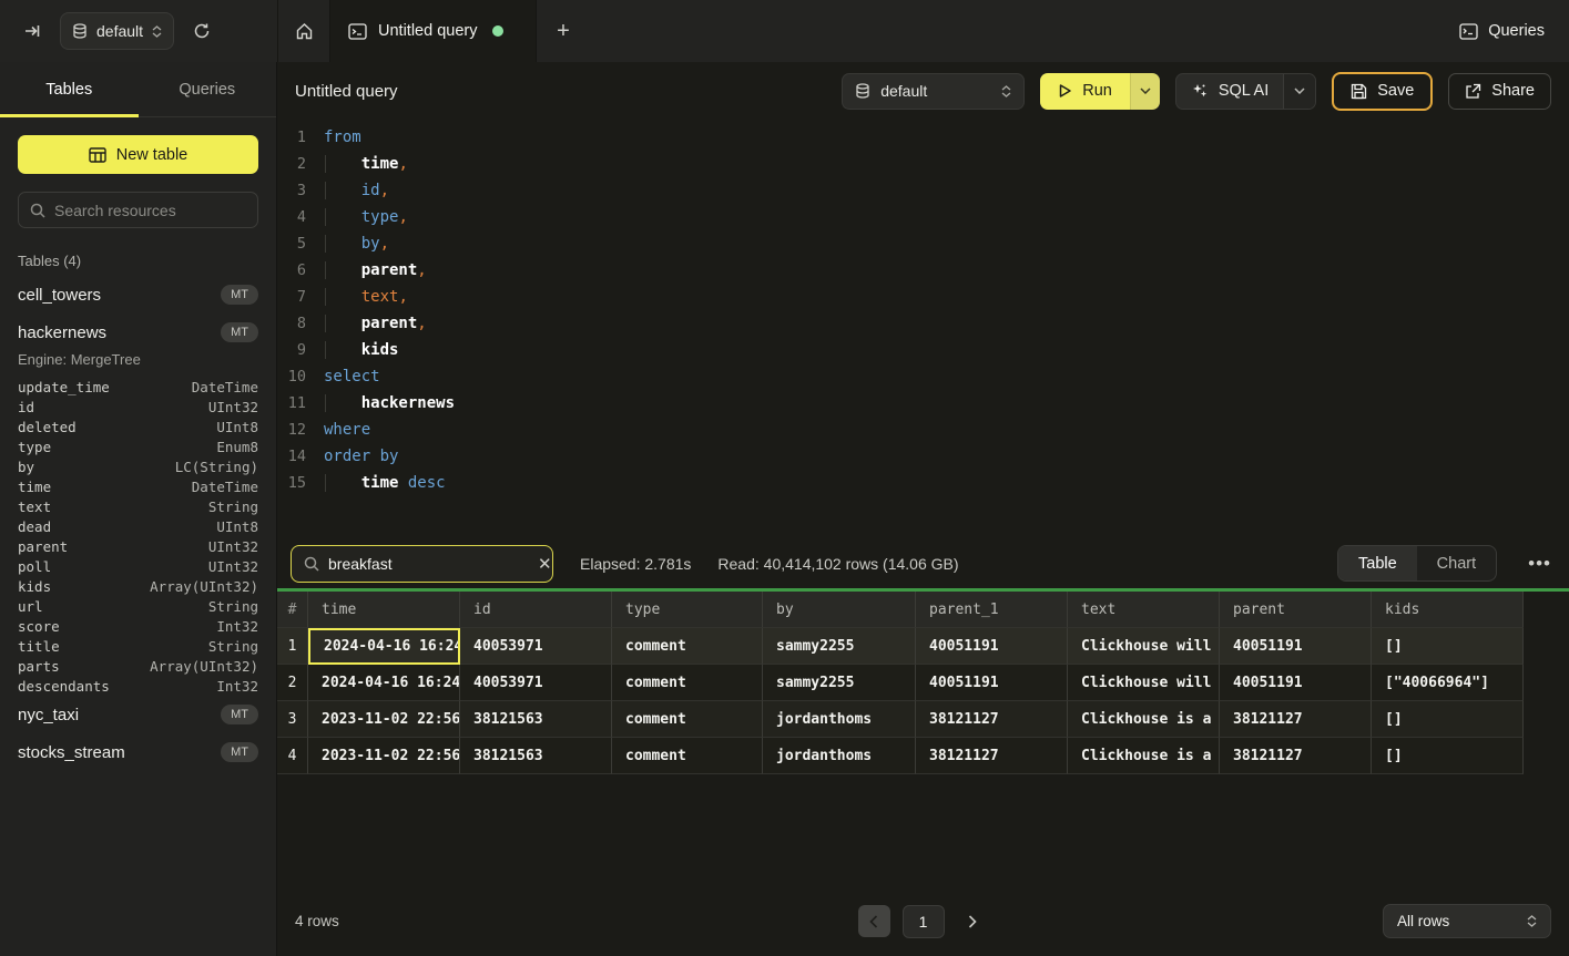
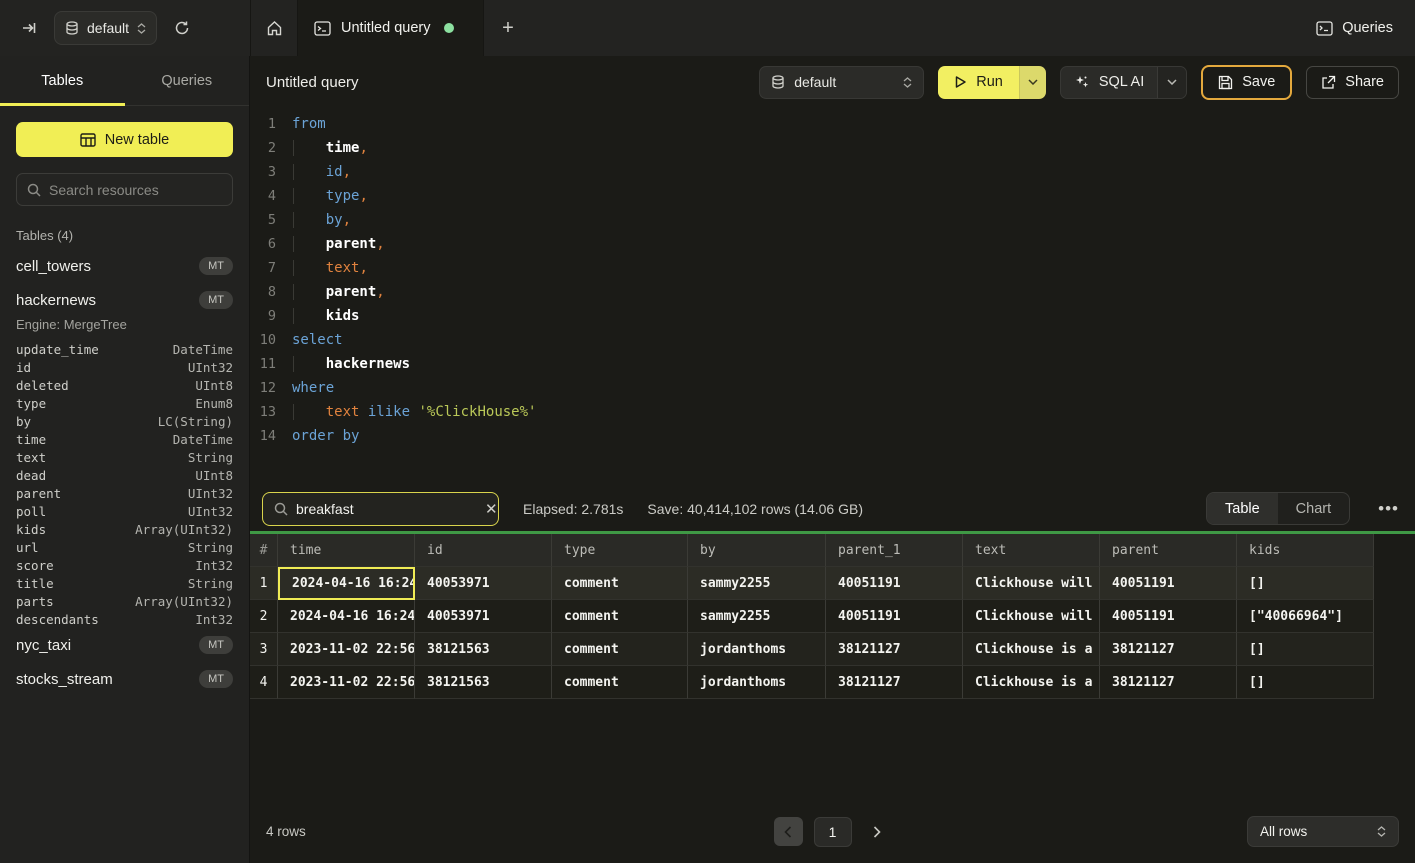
  default
  Untitled query
  +
  Queries
  Tables
  Queries
  New table
  Search resources
  Tables (4)
  cell_towers
  MT
  hackernews
  MT
  Engine: MergeTree
  update_time
  DateTime
  id
  UInt32
  deleted
  UInt8
  type
  Enum8
  by
  LC(String)
  time
  DateTime
  text
  String
  dead
  UInt8
  parent
  UInt32
  poll
  UInt32
  kids
  Array(UInt32)
  url
  String
  score
  Int32
  title
  String
  parts
  Array(UInt32)
  descendants
  Int32
  nyc_taxi
  MT
  stocks_stream
  MT
  Untitled query
  default
  Run
  SQL AI
  Save
  Share
  1
  from
  2
  time,
  3
  id,
  4
  type,
  5
  by,
  6
  parent,
  7
  text,
  8
  parent,
  9
  kids
  10
  select
  11
  hackernews
  12
  where
+ 13
+ text ilike '%ClickHouse%'
  14
  order by
- 15
- time desc
  breakfast
  ✕
  Elapsed: 2.781s
- Read: 40,414,102 rows (14.06 GB)
+ Save: 40,414,102 rows (14.06 GB)
  Table
  Chart
  •••
  #
  time
  id
  type
  by
  parent_1
  text
  parent
  kids
  1
  2024-04-16 16:24
  40053971
  comment
  sammy2255
  40051191
  Clickhouse will
  40051191
  []
  2
  2024-04-16 16:24
  40053971
  comment
  sammy2255
  40051191
  Clickhouse will
  40051191
  ["40066964"]
  3
  2023-11-02 22:56
  38121563
  comment
  jordanthoms
  38121127
  Clickhouse is a
  38121127
  []
  4
  2023-11-02 22:56
  38121563
  comment
  jordanthoms
  38121127
  Clickhouse is a
  38121127
  []
  4 rows
  1
  All rows
